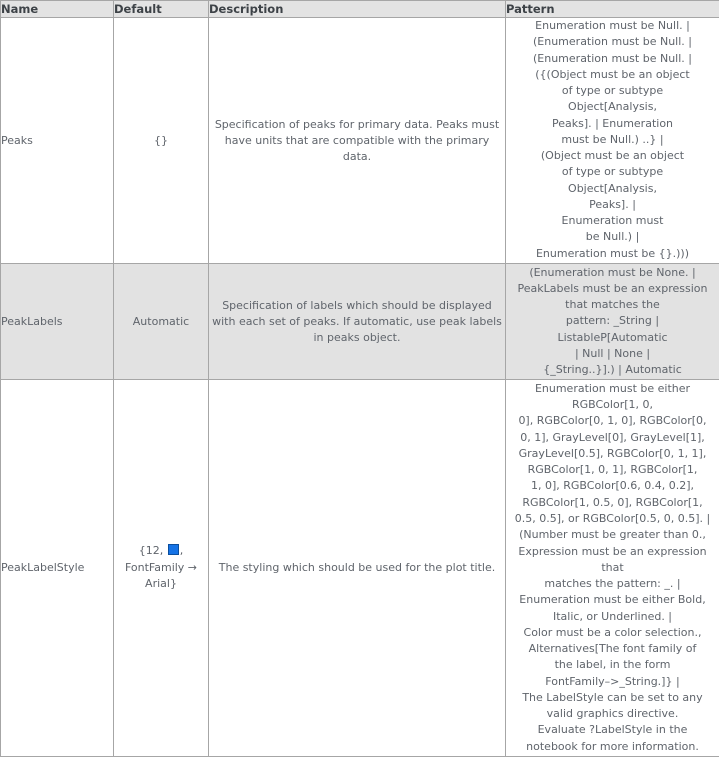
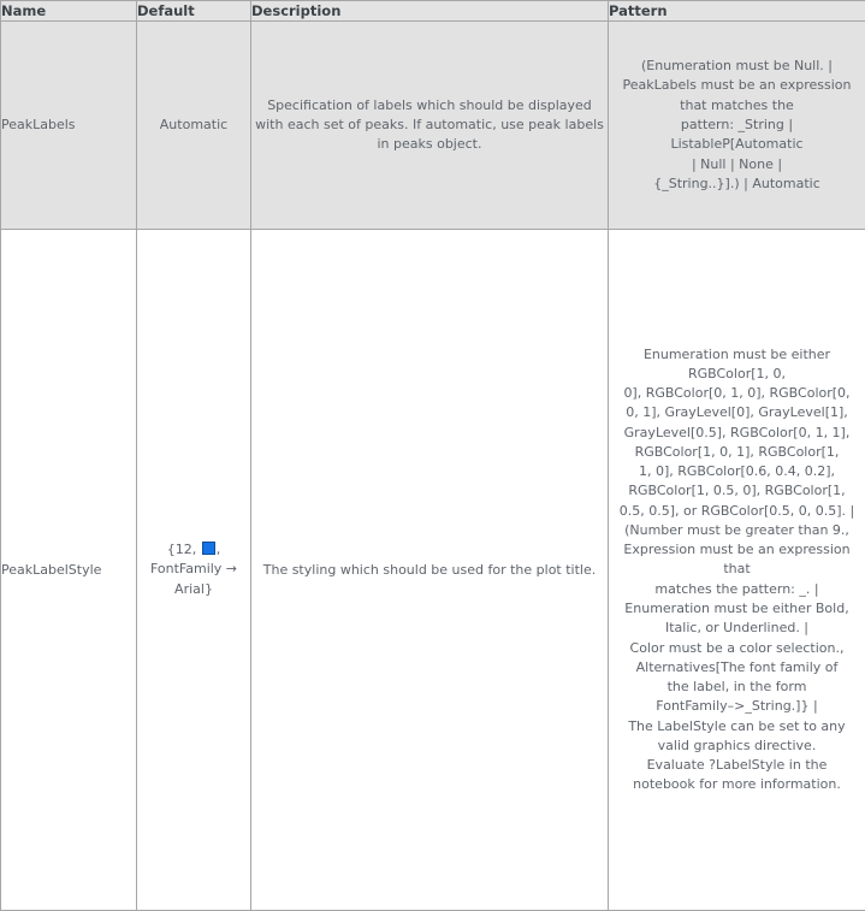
  Name	Default	Description	Pattern
- Peaks	{}	Specification of peaks for primary data. Peaks must have units that are compatible with the primary data.	Enumeration must be Null. | (Enumeration must be Null. | (Enumeration must be Null. | ({(Object must be an object of type or subtype Object[Analysis, Peaks]. | Enumeration must be Null.) ..} | (Object must be an object of type or subtype Object[Analysis, Peaks]. | Enumeration must be Null.) | Enumeration must be {}.)))
- PeakLabels	Automatic	Specification of labels which should be displayed with each set of peaks. If automatic, use peak labels in peaks object.	(Enumeration must be None. | PeakLabels must be an expression that matches the pattern: _String | ListableP[Automatic | Null | None | {_String..}].) | Automatic
+ PeakLabels	Automatic	Specification of labels which should be displayed with each set of peaks. If automatic, use peak labels in peaks object.	(Enumeration must be Null. | PeakLabels must be an expression that matches the pattern: _String | ListableP[Automatic | Null | None | {_String..}].) | Automatic
- PeakLabelStyle	{12, , FontFamily → Arial}	The styling which should be used for the plot title.	Enumeration must be either RGBColor[1, 0, 0], RGBColor[0, 1, 0], RGBColor[0, 0, 1], GrayLevel[0], GrayLevel[1], GrayLevel[0.5], RGBColor[0, 1, 1], RGBColor[1, 0, 1], RGBColor[1, 1, 0], RGBColor[0.6, 0.4, 0.2], RGBColor[1, 0.5, 0], RGBColor[1, 0.5, 0.5], or RGBColor[0.5, 0, 0.5]. | (Number must be greater than 0., Expression must be an expression that matches the pattern: _. | Enumeration must be either Bold, Italic, or Underlined. | Color must be a color selection., Alternatives[The font family of the label, in the form FontFamily–>_String.]} | The LabelStyle can be set to any valid graphics directive. Evaluate ?LabelStyle in the notebook for more information.
+ PeakLabelStyle	{12, , FontFamily → Arial}	The styling which should be used for the plot title.	Enumeration must be either RGBColor[1, 0, 0], RGBColor[0, 1, 0], RGBColor[0, 0, 1], GrayLevel[0], GrayLevel[1], GrayLevel[0.5], RGBColor[0, 1, 1], RGBColor[1, 0, 1], RGBColor[1, 1, 0], RGBColor[0.6, 0.4, 0.2], RGBColor[1, 0.5, 0], RGBColor[1, 0.5, 0.5], or RGBColor[0.5, 0, 0.5]. | (Number must be greater than 9., Expression must be an expression that matches the pattern: _. | Enumeration must be either Bold, Italic, or Underlined. | Color must be a color selection., Alternatives[The font family of the label, in the form FontFamily–>_String.]} | The LabelStyle can be set to any valid graphics directive. Evaluate ?LabelStyle in the notebook for more information.
